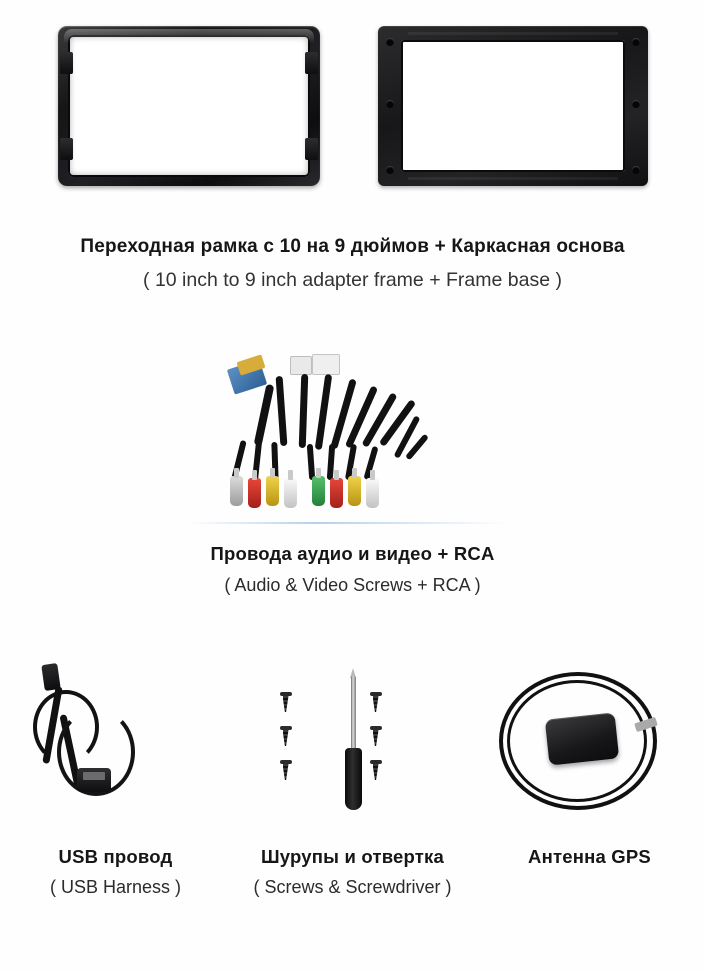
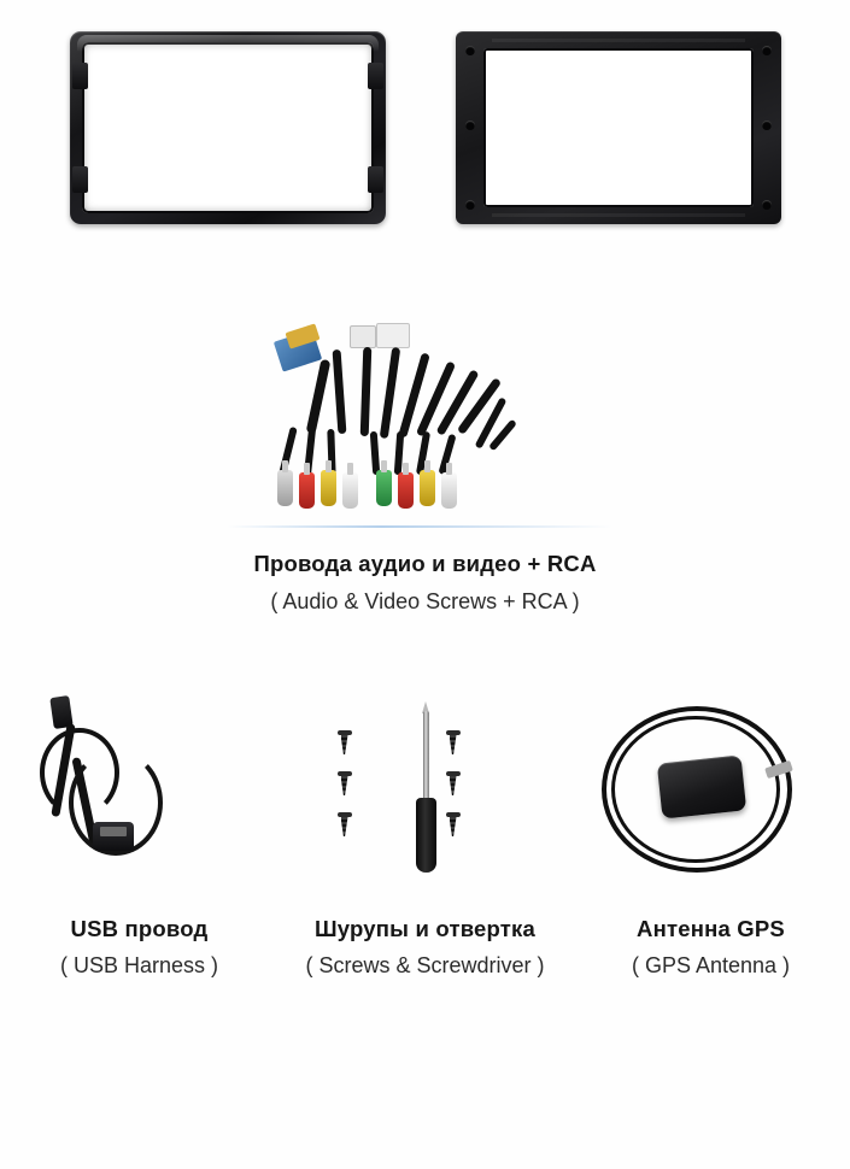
- Переходная рамка с 10 на 9 дюймов + Каркасная основа
- ( 10 inch to 9 inch adapter frame + Frame base )
  Провода аудио и видео + RCA
  ( Audio & Video Screws + RCA )
  USB провод
  ( USB Harness )
  Шурупы и отвертка
  ( Screws & Screwdriver )
  Антенна GPS
+ ( GPS Antenna )
